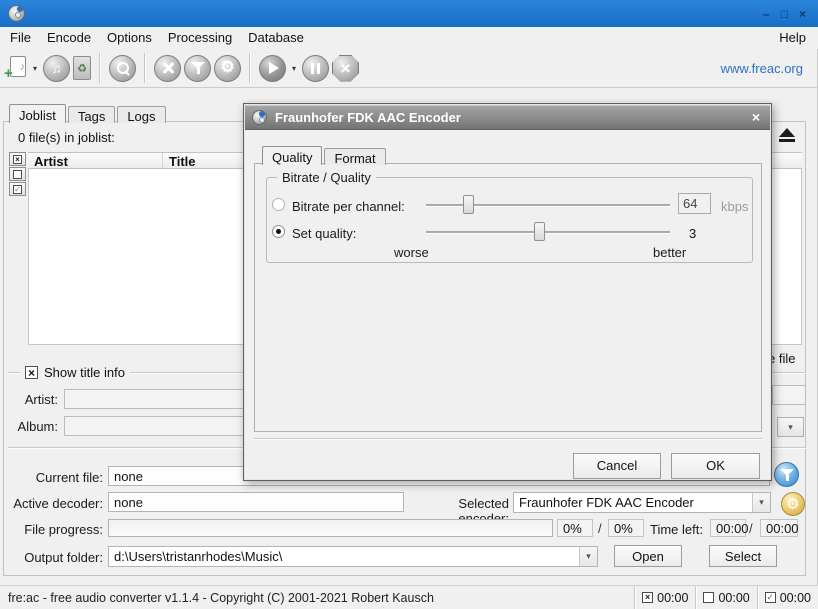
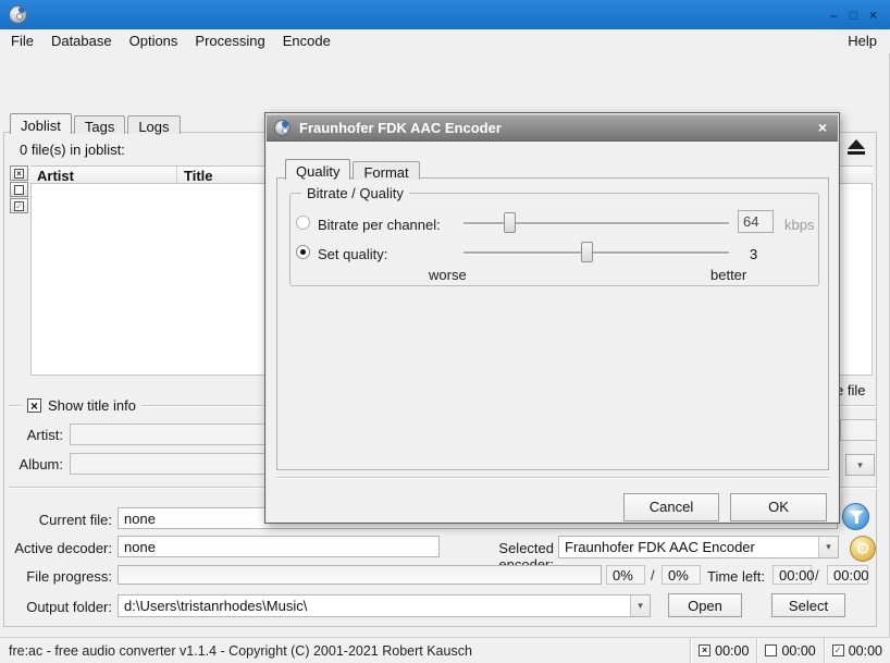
  –
  □
  ×
  File
- Encode
+ Database
  Options
  Processing
- Database
+ Encode
  Help
- ♪
- +
- www.freac.org
  Joblist
  Tags
  Logs
  0 file(s) in joblist:
  Artist
  Title
  ×
  Show title info
  Artist:
  Album:
  file
  Current file:
  none
  Active decoder:
  none
  Fraunhofer FDK AAC Encoder
  File progress:
  0%
  /
  0%
  Time left:
  00:00
  /
  00:00
  Output folder:
  d:\Users\tristanrhodes\Music\
  Open
  Select
  fre:ac - free audio converter v1.1.4 - Copyright (C) 2001-2021 Robert Kausch
  00:00
  00:00
  00:00
  Fraunhofer FDK AAC Encoder
  ×
  Quality
  Format
  Bitrate / Quality
  Bitrate per channel:
  64
  kbps
  Set quality:
  3
  worse
  better
  Cancel
  OK
